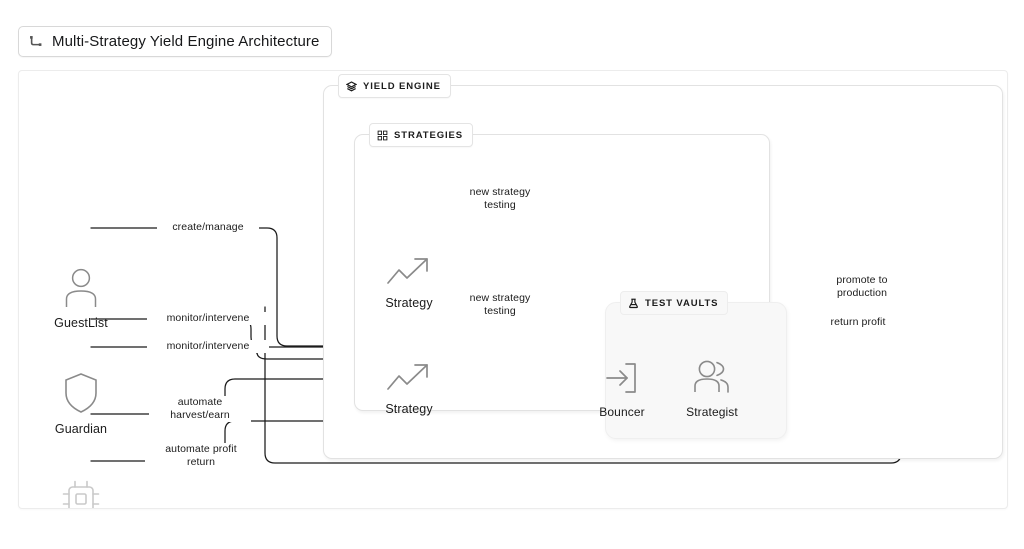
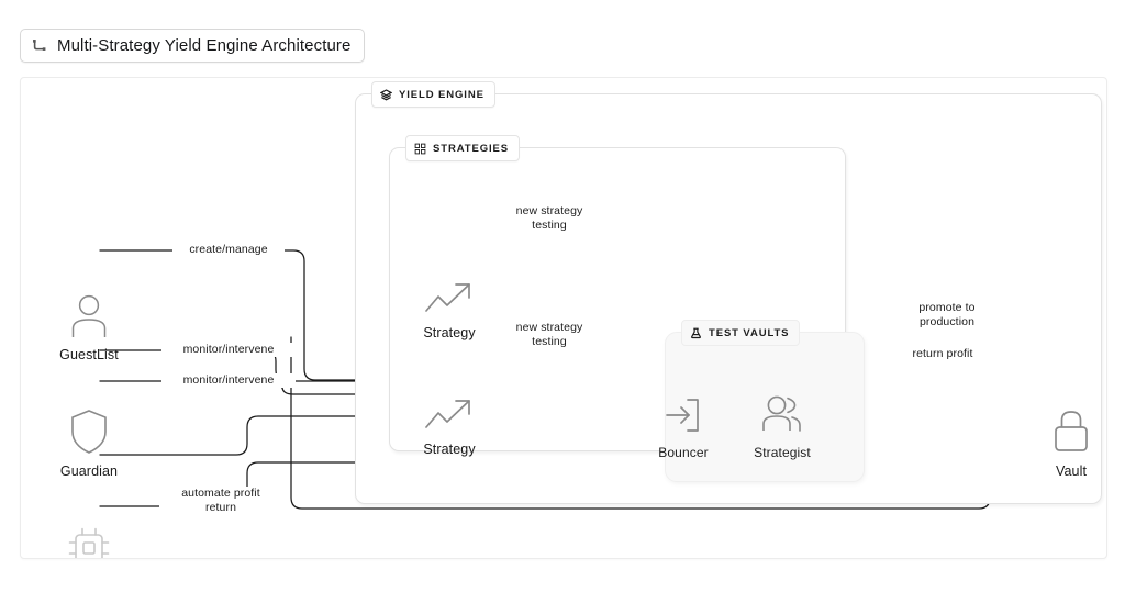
  Multi-Strategy Yield Engine Architecture
  YIELD ENGINE
  STRATEGIES
  TEST VAULTS
  GuestList
  Guardian
  Strategy
  Strategy
  Bouncer
  Strategist
+ Vault
  create/manage
  monitor/intervene
  monitor/intervene
- automate
- harvest/earn
  automate profit
  return
  new strategy
  testing
  new strategy
  testing
  promote to
  production
  return profit
